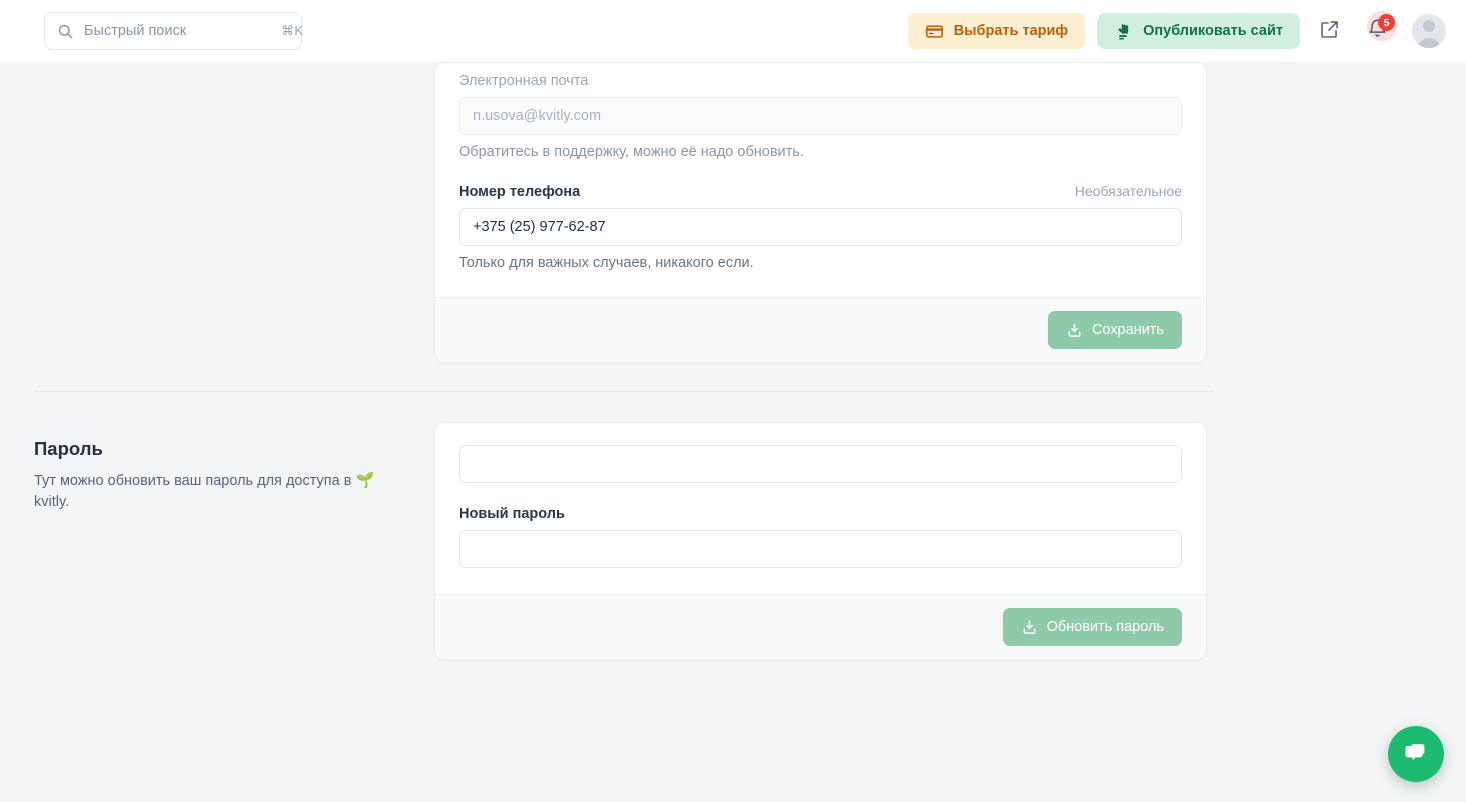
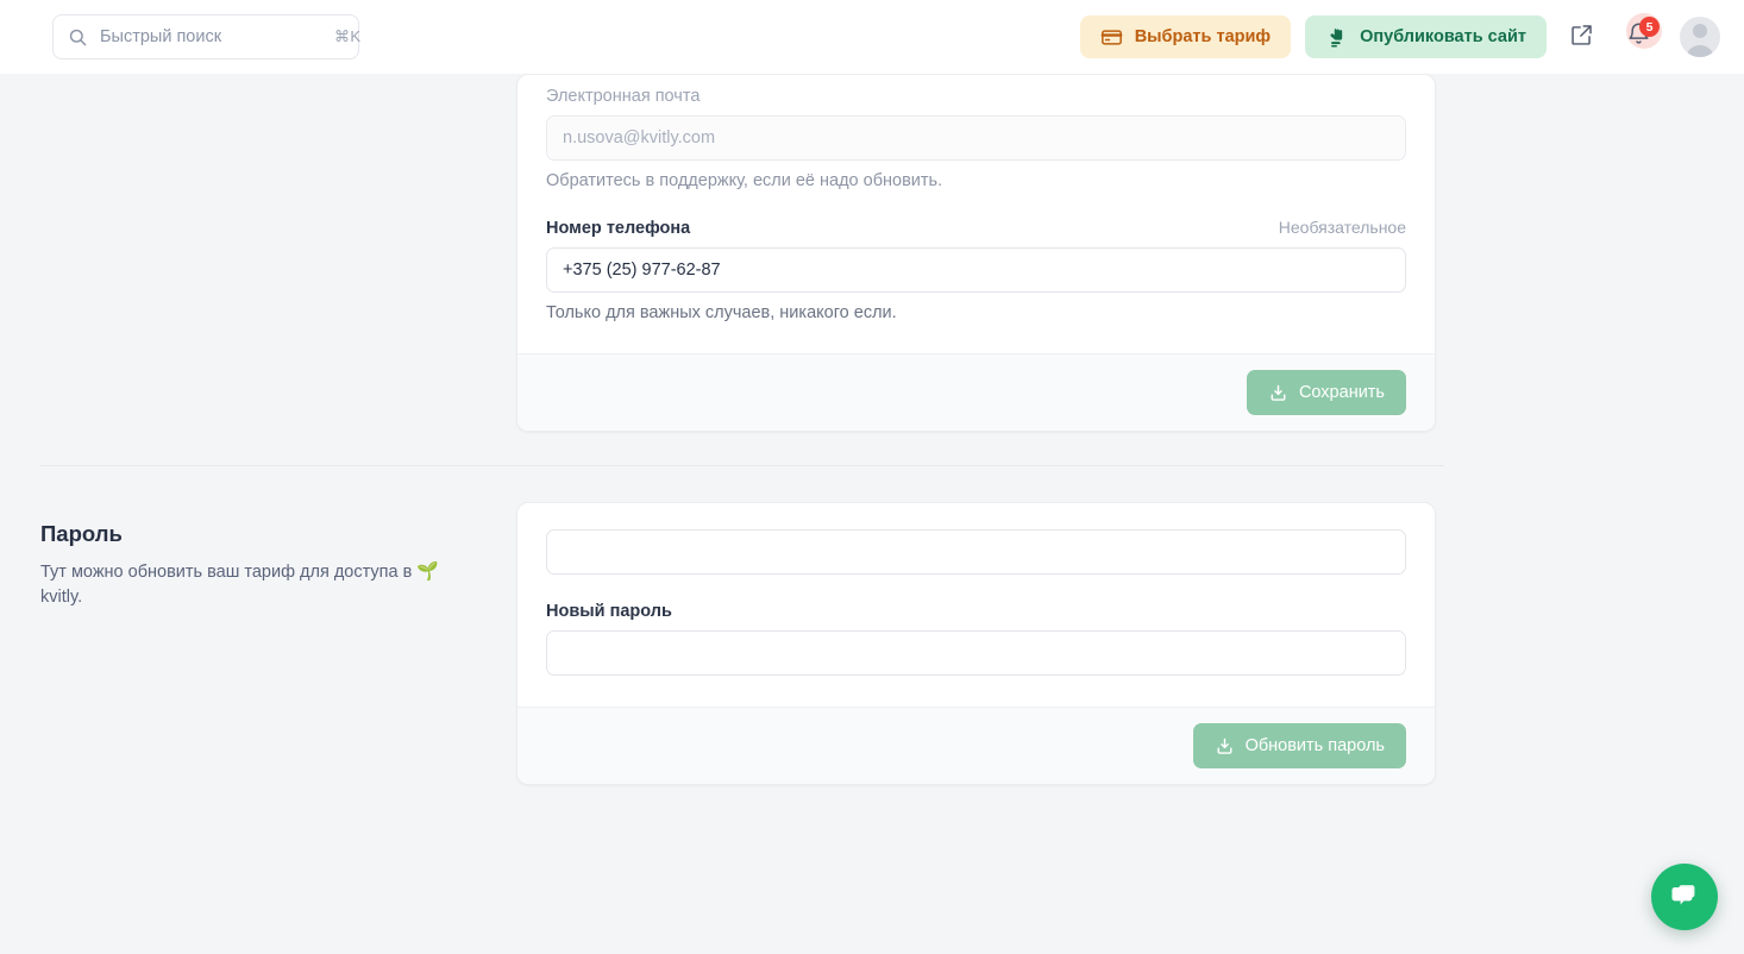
  Быстрый поиск
  ⌘K
  Выбрать тариф
  Опубликовать сайт
  5
  Электронная почта
  n.usova@kvitly.com
- Обратитесь в поддержку, можно её надо обновить.
+ Обратитесь в поддержку, если её надо обновить.
  Номер телефона
  Необязательное
  +375 (25) 977-62-87
  Только для важных случаев, никакого если.
  Сохранить
  Пароль
- Тут можно обновить ваш пароль для доступа в 🌱 kvitly.
+ Тут можно обновить ваш тариф для доступа в 🌱 kvitly.
  Новый пароль
  Обновить пароль
